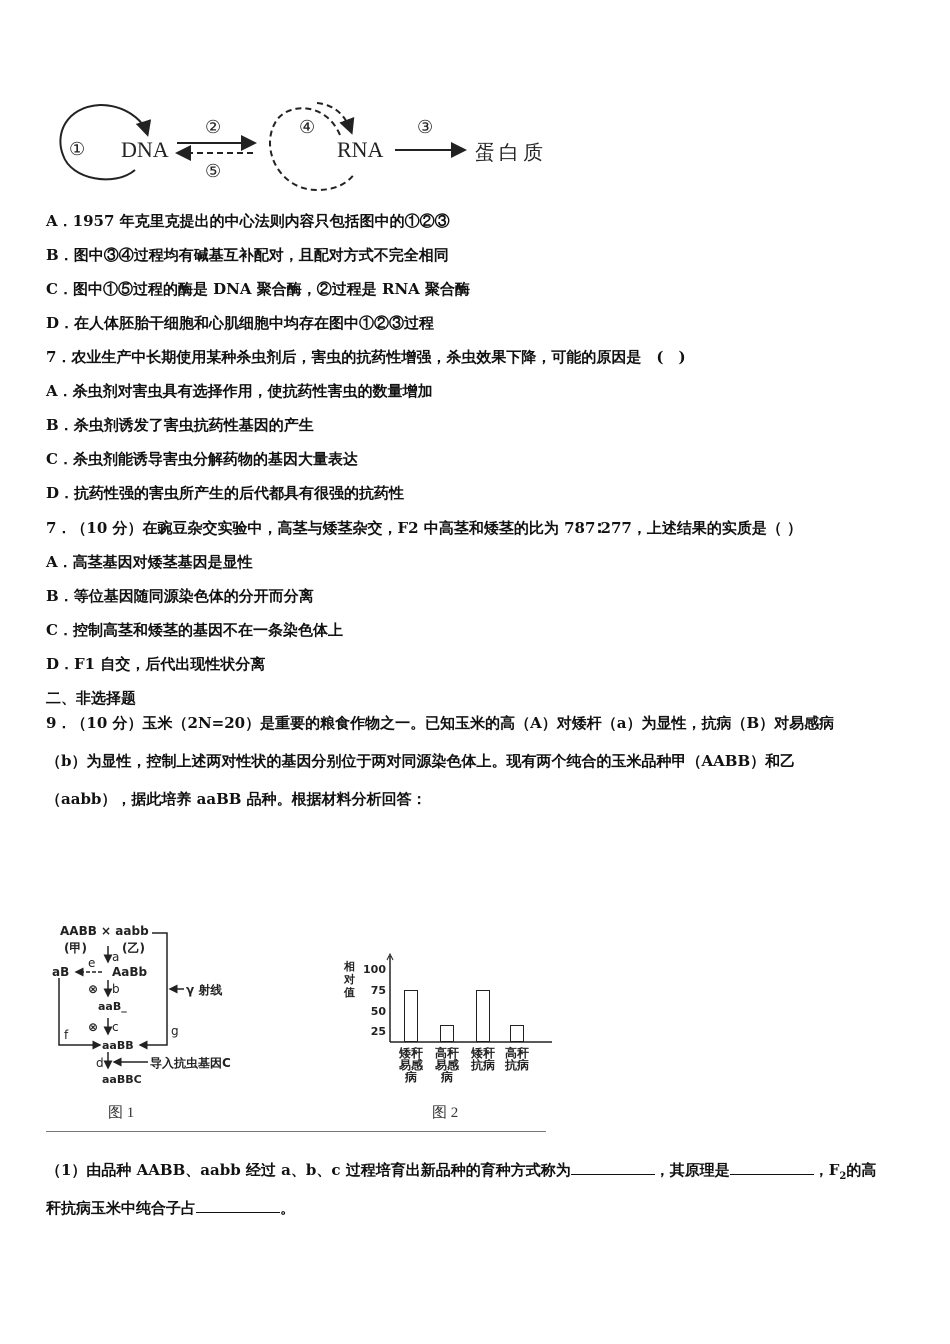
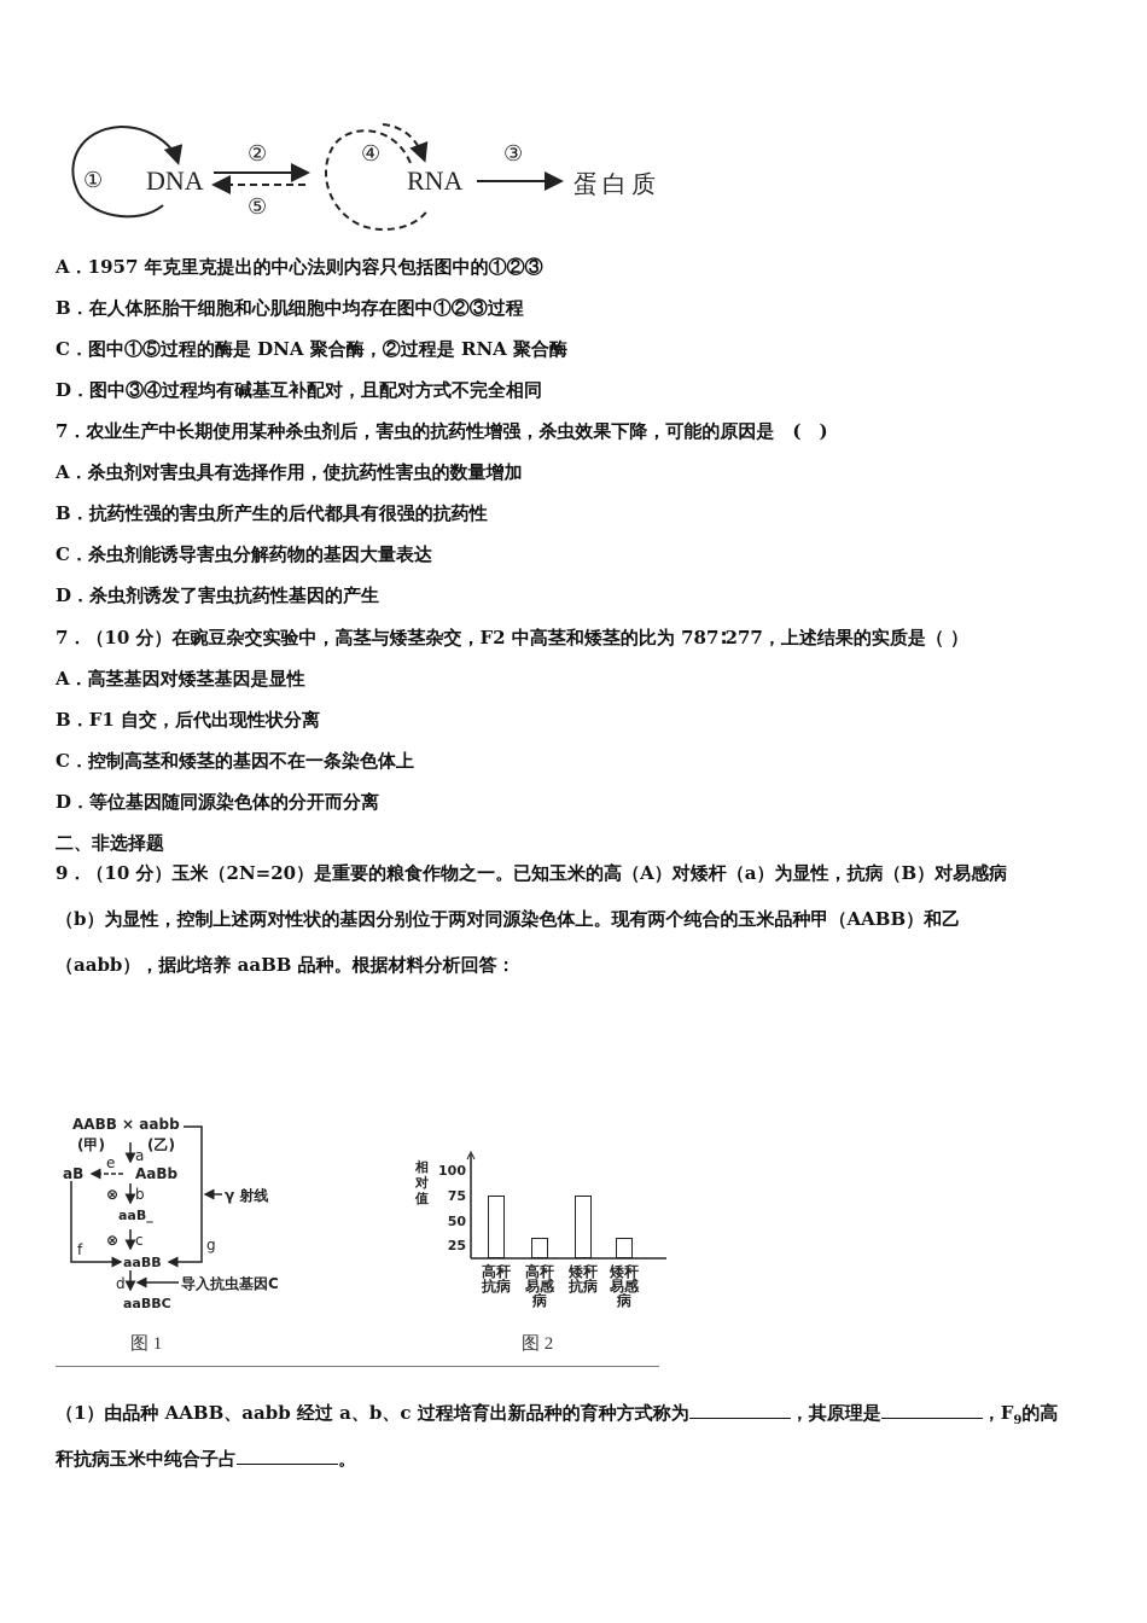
  ①
  DNA
  ②
  ⑤
  ④
  RNA
  ③
  蛋白质
  A．1957 年克里克提出的中心法则内容只包括图中的①②③
- B．图中③④过程均有碱基互补配对，且配对方式不完全相同
+ B．在人体胚胎干细胞和心肌细胞中均存在图中①②③过程
  C．图中①⑤过程的酶是 DNA 聚合酶，②过程是 RNA 聚合酶
- D．在人体胚胎干细胞和心肌细胞中均存在图中①②③过程
+ D．图中③④过程均有碱基互补配对，且配对方式不完全相同
  7．农业生产中长期使用某种杀虫剂后，害虫的抗药性增强，杀虫效果下降，可能的原因是 ( )
  A．杀虫剂对害虫具有选择作用，使抗药性害虫的数量增加
- B．杀虫剂诱发了害虫抗药性基因的产生
+ B．抗药性强的害虫所产生的后代都具有很强的抗药性
  C．杀虫剂能诱导害虫分解药物的基因大量表达
- D．抗药性强的害虫所产生的后代都具有很强的抗药性
+ D．杀虫剂诱发了害虫抗药性基因的产生
  7．（10 分）在豌豆杂交实验中，高茎与矮茎杂交，F2 中高茎和矮茎的比为 787∶277，上述结果的实质是（ ）
  A．高茎基因对矮茎基因是显性
- B．等位基因随同源染色体的分开而分离
+ B．F1 自交，后代出现性状分离
  C．控制高茎和矮茎的基因不在一条染色体上
- D．F1 自交，后代出现性状分离
+ D．等位基因随同源染色体的分开而分离
  二、非选择题
  9．（10 分）玉米（2N=20）是重要的粮食作物之一。已知玉米的高（A）对矮杆（a）为显性，抗病（B）对易感病
  （b）为显性，控制上述两对性状的基因分别位于两对同源染色体上。现有两个纯合的玉米品种甲（AABB）和乙
  （aabb），据此培养 aaBB 品种。根据材料分析回答：
  AABB × aabb
  (甲)
  (乙)
  a
  e
  aB
  AaBb
  ⊗
  b
  aaB_
  ⊗
  c
  f
  g
  γ 射线
  aaBB
  d
  导入抗虫基因C
  aaBBC
  图 1
  相对值
  100
  75
  50
  25
- 矮秆易感病
+ 高秆抗病
  高秆易感病
  矮秆抗病
- 高秆抗病
+ 矮秆易感病
  图 2
- （1）由品种 AABB、aabb 经过 a、b、c 过程培育出新品种的育种方式称为 ，其原理是 ，F2的高
+ （1）由品种 AABB、aabb 经过 a、b、c 过程培育出新品种的育种方式称为 ，其原理是 ，F9的高
  秆抗病玉米中纯合子占 。
